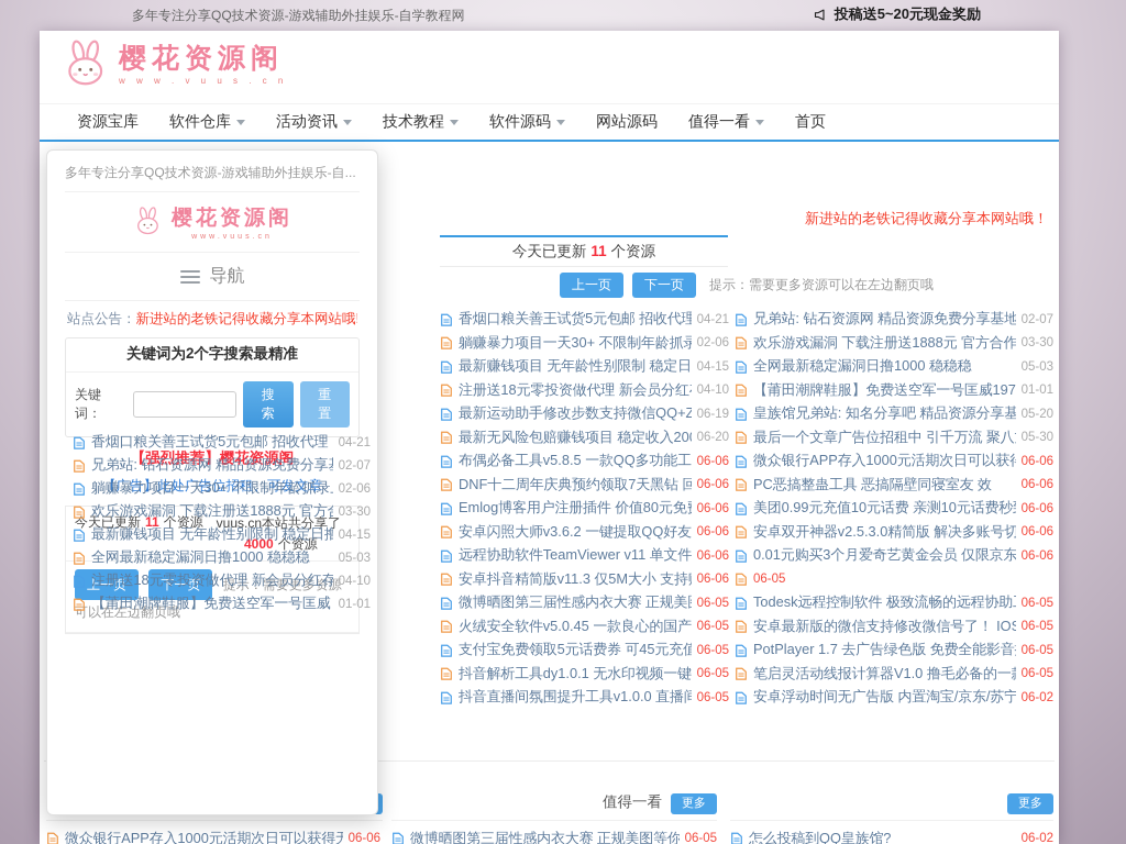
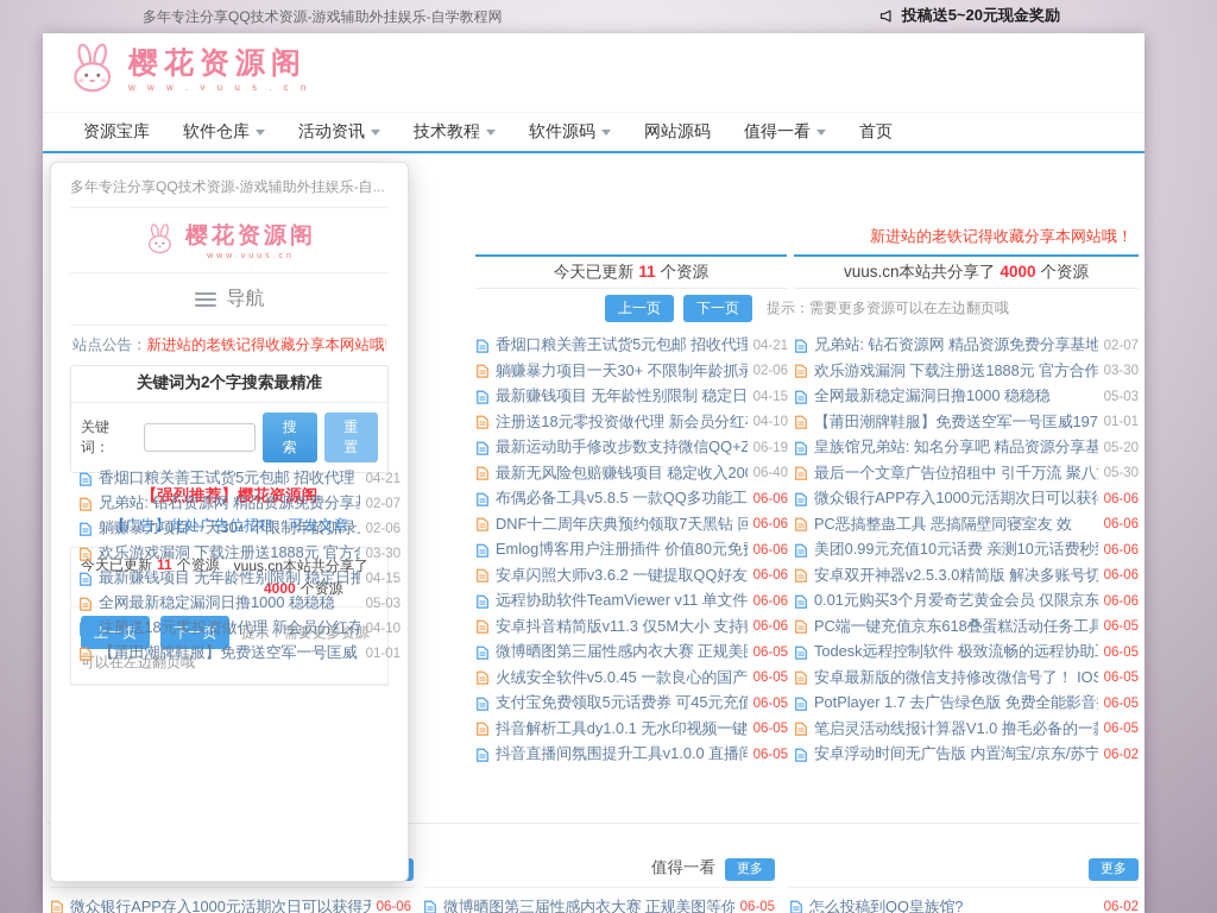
  多年专注分享QQ技术资源-游戏辅助外挂娱乐-自学教程网
  投稿送5~20元现金奖励
  樱花资源阁
  w w w . v u u s . c n
  资源宝库
  软件仓库
  活动资讯
  技术教程
  软件源码
  网站源码
  值得一看
  首页
  新进站的老铁记得收藏分享本网站哦！
  今天已更新 11 个资源
+ vuus.cn本站共分享了 4000 个资源
  上一页
  下一页
  提示：需要更多资源可以在左边翻页哦
  香烟口粮关善王试货5元包邮 招收代理
  04-21
  躺赚暴力项目一天30+ 不限制年龄抓录
  02-06
  最新赚钱项目 无年龄性别限制 稳定日
  04-15
  注册送18元零投资做代理 新会员分红
  04-10
  最新运动助手修改步数支持微信QQ+Z
  06-19
  最新无风险包赔赚钱项目 稳定收入20
- 06-20
+ 06-40
  布偶必备工具v5.8.5 一款QQ多功能工
  06-06
  DNF十二周年庆典预约领取7天黑钻 回
  06-06
  Emlog博客用户注册插件 价值80元免
  06-06
  安卓闪照大师v3.6.2 一键提取QQ好友
  06-06
  远程协助软件TeamViewer v11 单文件
  06-06
  安卓抖音精简版v11.3 仅5M大小 支持
  06-06
  微博晒图第三届性感内衣大赛 正规美
  06-05
  火绒安全软件v5.0.45 一款良心的国产
  06-05
  支付宝免费领取5元话费券 可45元充值
  06-05
  抖音解析工具dy1.0.1 无水印视频一键
  06-05
  抖音直播间氛围提升工具v1.0.0 直播间
  06-05
  兄弟站: 钻石资源网 精品资源免费分享基地
  02-07
  欢乐游戏漏洞 下载注册送1888元 官方合作
  03-30
  全网最新稳定漏洞日撸1000 稳稳稳
  05-03
  【莆田潮牌鞋服】免费送空军一号匡威197
  01-01
  皇族馆兄弟站: 知名分享吧 精品资源分享基
  05-20
  最后一个文章广告位招租中 引千万流 聚八
  05-30
  微众银行APP存入1000元活期次日可以获
  06-06
  PC恶搞整蛊工具 恶搞隔壁同寝室友 效
  06-06
  美团0.99元充值10元话费 亲测10元话费秒
  06-06
  安卓双开神器v2.5.3.0精简版 解决多账号切
  06-06
  0.01元购买3个月爱奇艺黄金会员 仅限京东
  06-06
+ PC端一键充值京东618叠蛋糕活动任务工具
  06-05
  Todesk远程控制软件 极致流畅的远程协助
  06-05
  安卓最新版的微信支持修改微信号了！ IO
  06-05
  PotPlayer 1.7 去广告绿色版 免费全能影音
  06-05
  笔启灵活动线报计算器V1.0 撸毛必备的一
  06-05
  安卓浮动时间无广告版 内置淘宝/京东/苏宁
  06-02
  值得一看
  更多
  更多
  微众银行APP存入1000元活期次日可以获得无
  06-06
  微博晒图第三届性感内衣大赛 正规美图等你
  06-05
  怎么投稿到QQ皇族馆?
  06-02
  多年专注分享QQ技术资源-游戏辅助外挂娱乐-自...
  樱花资源阁
  导航
  站点公告：
  新进站的老铁记得收藏分享本网站哦
  关键词为2个字搜索最精准
  关键词：
  搜索
  重置
  【强烈推荐】樱花资源阁
  【广告】此处广告位招租、可发文章
  今天已更新 11 个资源
  vuus.cn本站共分享了4000 个资源
  上一页 下一页 提示：需要更多资源可以在左边翻页哦
  香烟口粮关善王试货5元包邮 招收代理
  04-21
  兄弟站: 钻石资源网 精品资源免费分享
  02-07
  躺赚暴力项目一天30+ 不限制年龄抓录
  02-06
  欢乐游戏漏洞 下载注册送1888元 官方
  03-30
  最新赚钱项目 无年龄性别限制 稳定日撸
  04-15
  全网最新稳定漏洞日撸1000 稳稳稳
  05-03
  注册送18元零投资做代理 新会员分红存
  04-10
  【莆田潮牌鞋服】免费送空军一号匡威
  01-01
